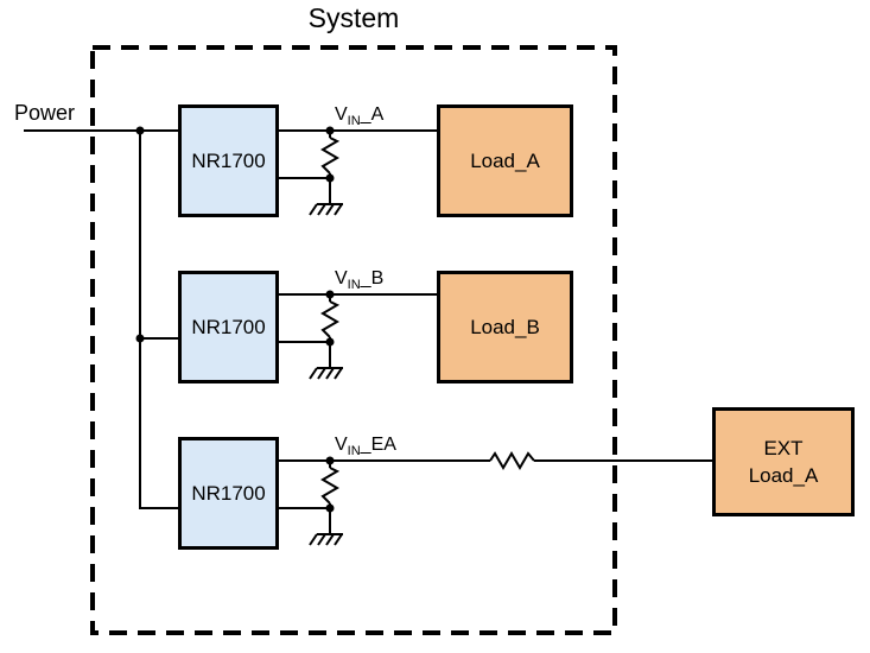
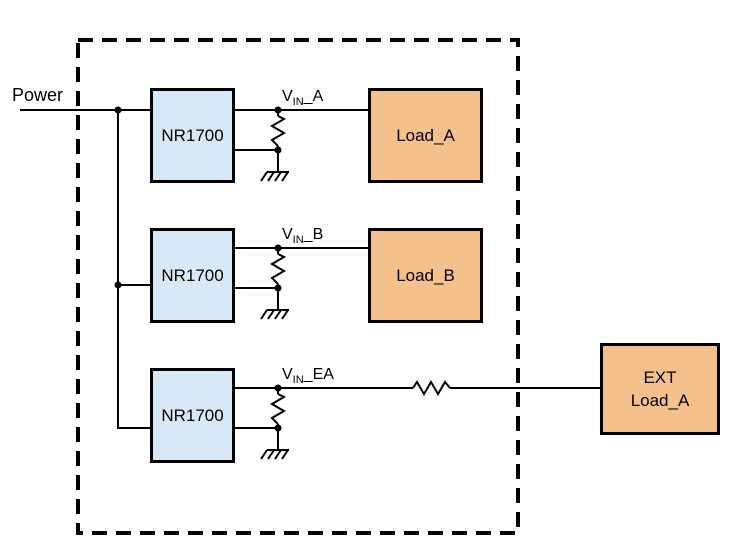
- System
  Power
  NR1700
  NR1700
  NR1700
  Load_A
  Load_B
  EXT
  Load_A
  VIN_A
  VIN_B
  VIN_EA
